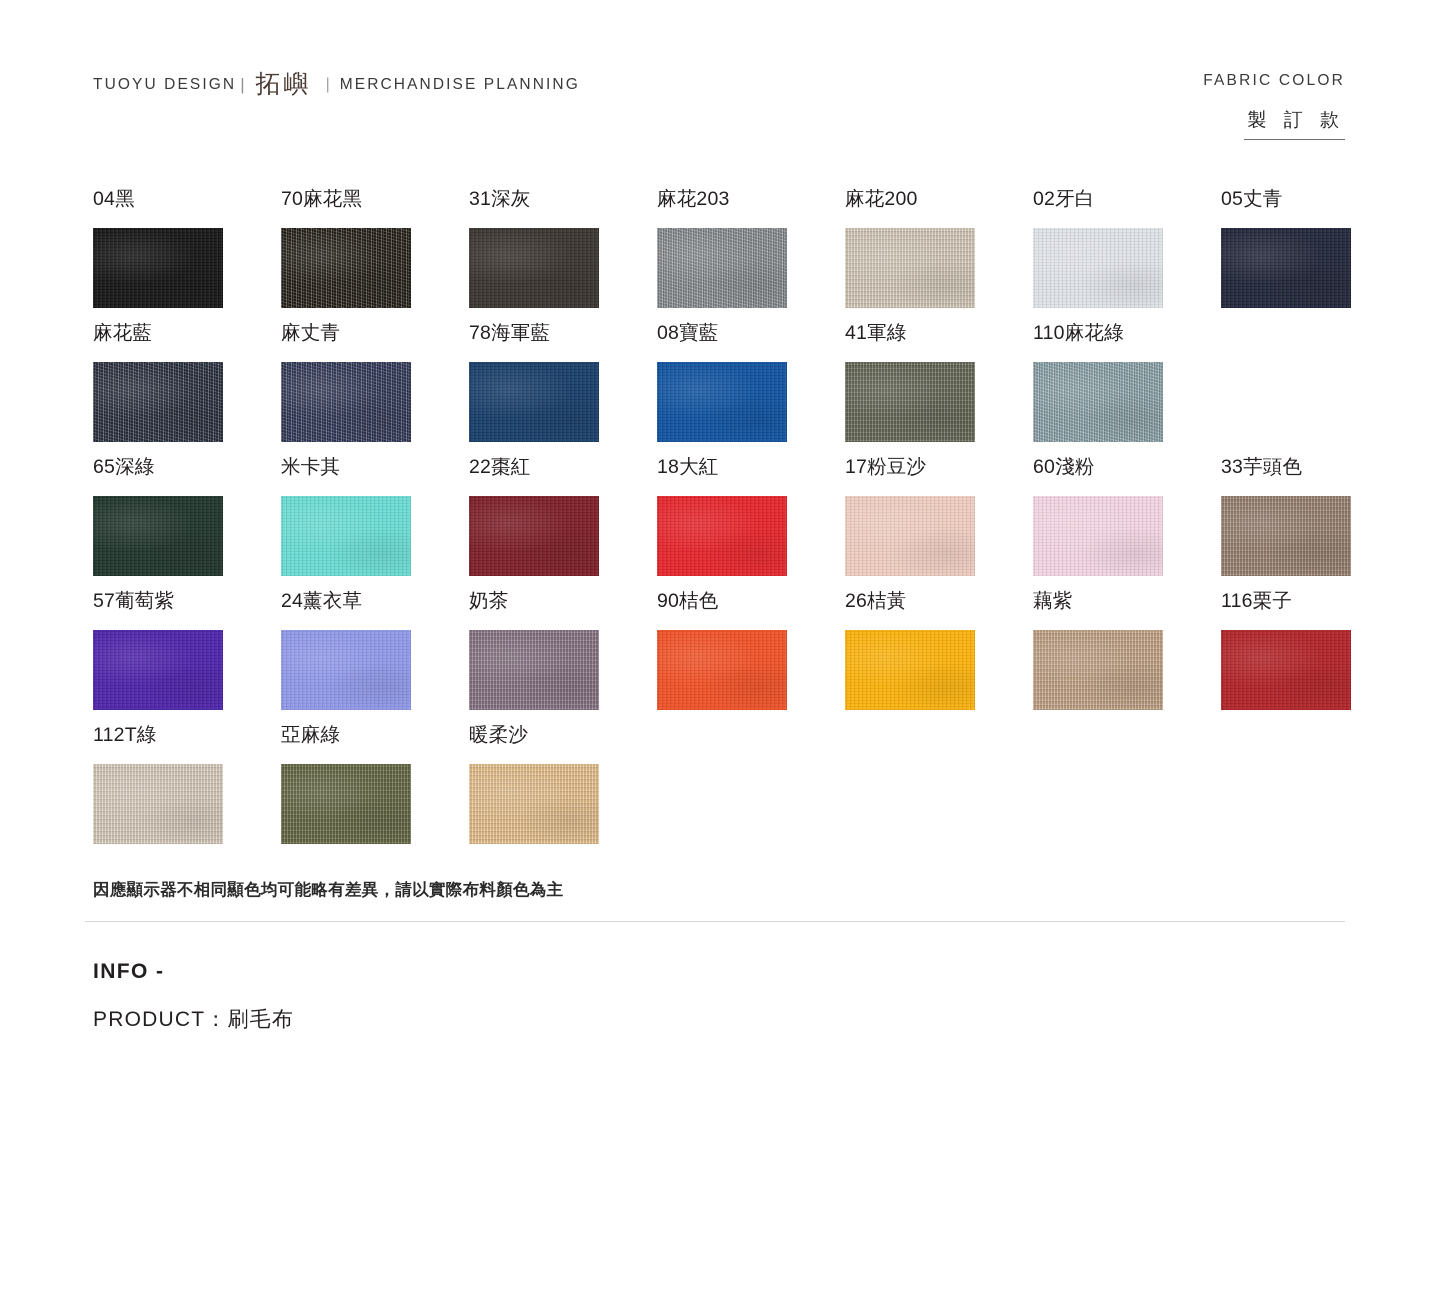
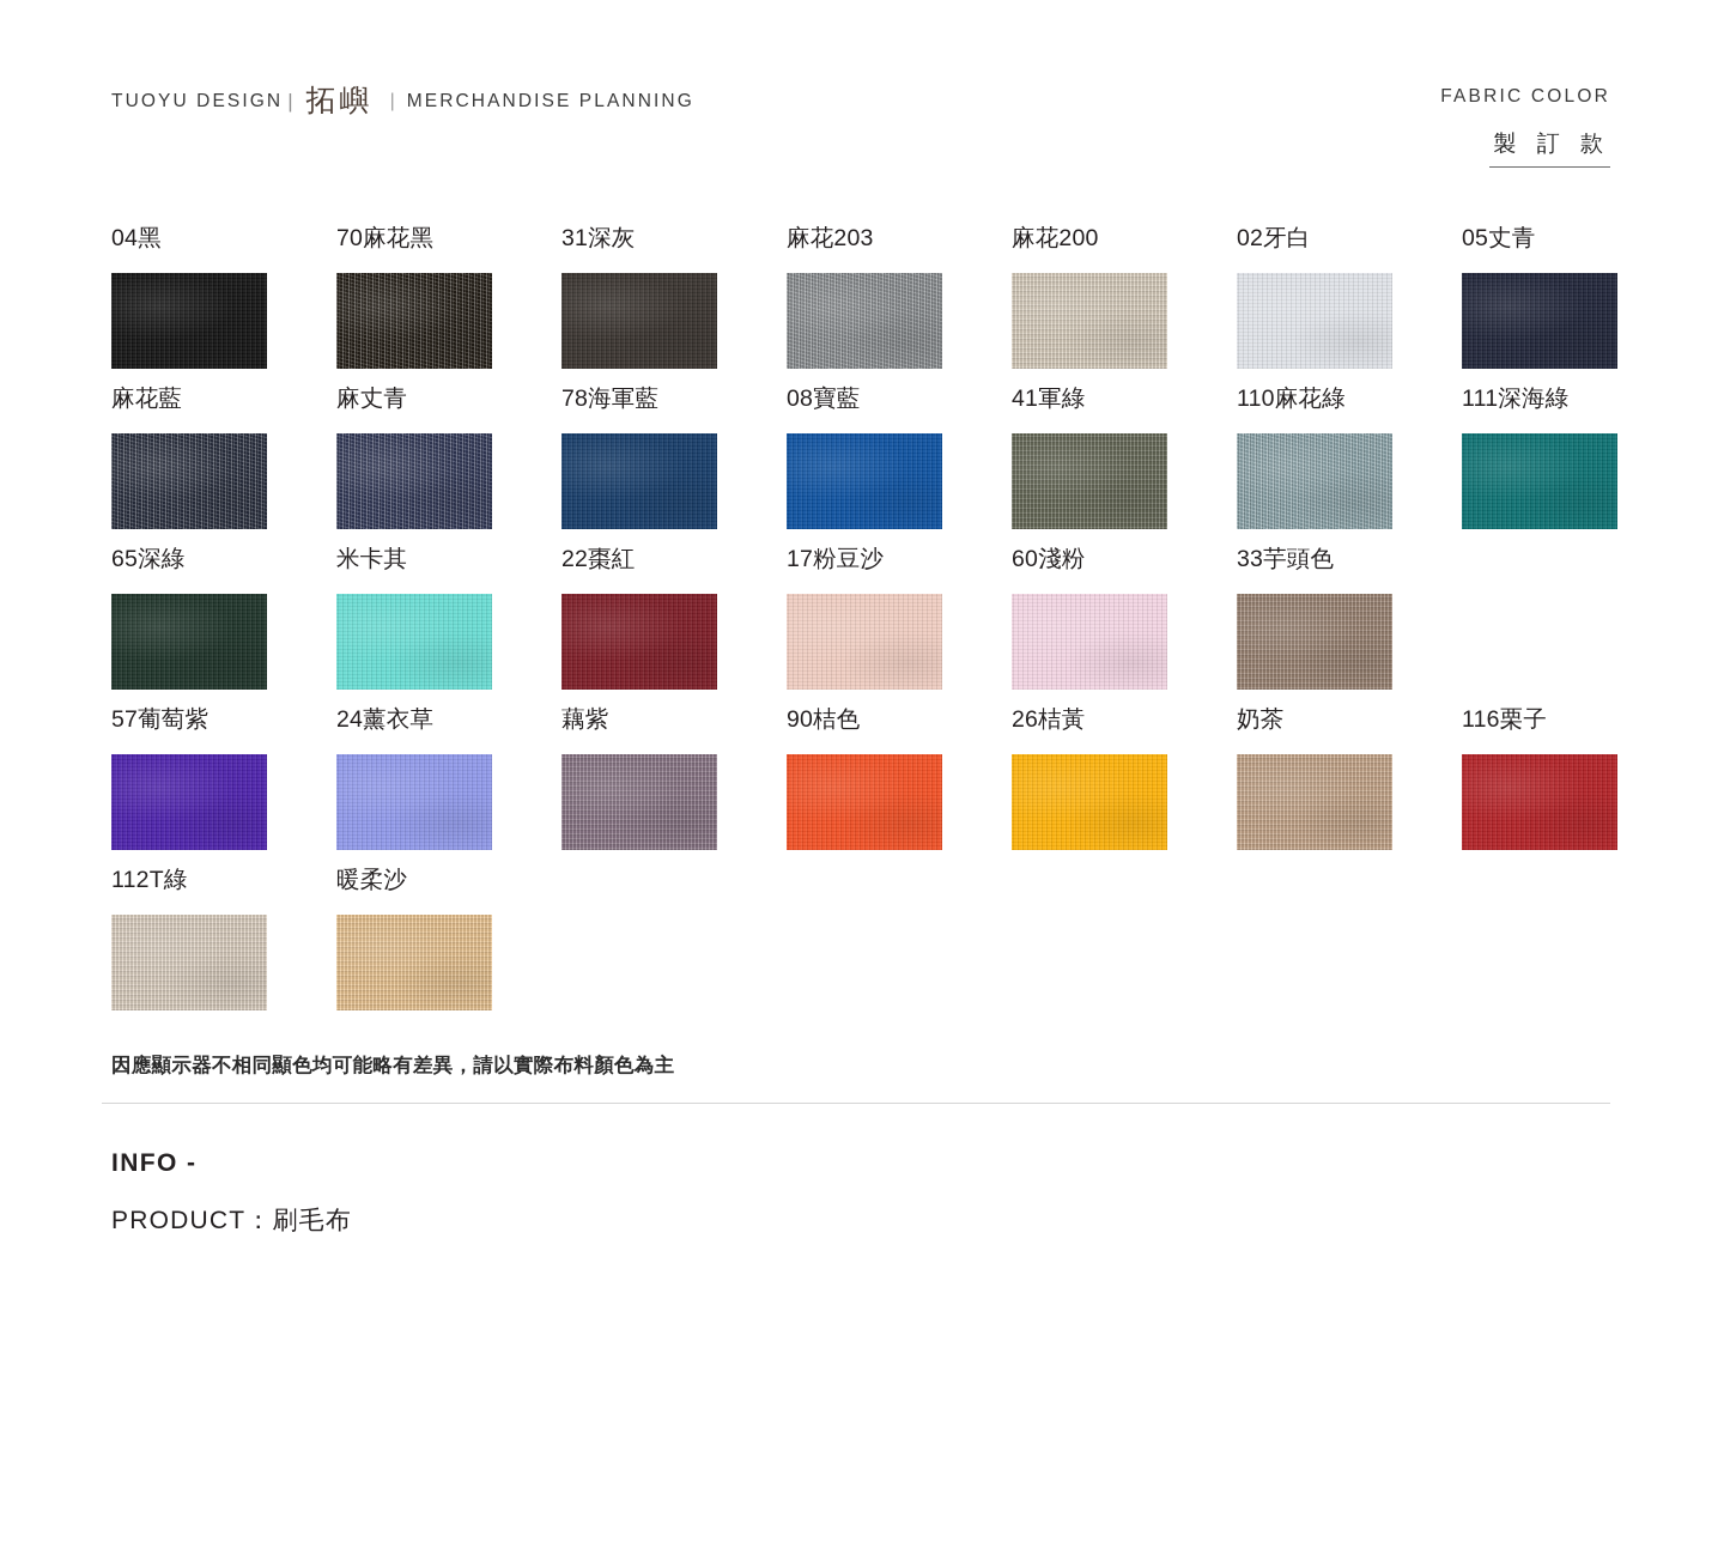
  TUOYU DESIGN
  |
  拓嶼
  |
  MERCHANDISE PLANNING
  FABRIC COLOR
  製 訂 款
  04黑
  70麻花黑
  31深灰
  麻花203
  麻花200
  02牙白
  05丈青
  麻花藍
  麻丈青
  78海軍藍
  08寶藍
  41軍綠
  110麻花綠
+ 111深海綠
  65深綠
  米卡其
  22棗紅
- 18大紅
  17粉豆沙
  60淺粉
  33芋頭色
  57葡萄紫
  24薰衣草
- 奶茶
+ 藕紫
  90桔色
  26桔黃
- 藕紫
+ 奶茶
  116栗子
  112T綠
- 亞麻綠
  暖柔沙
  因應顯示器不相同顯色均可能略有差異，請以實際布料顏色為主
  INFO -
  PRODUCT：刷毛布
